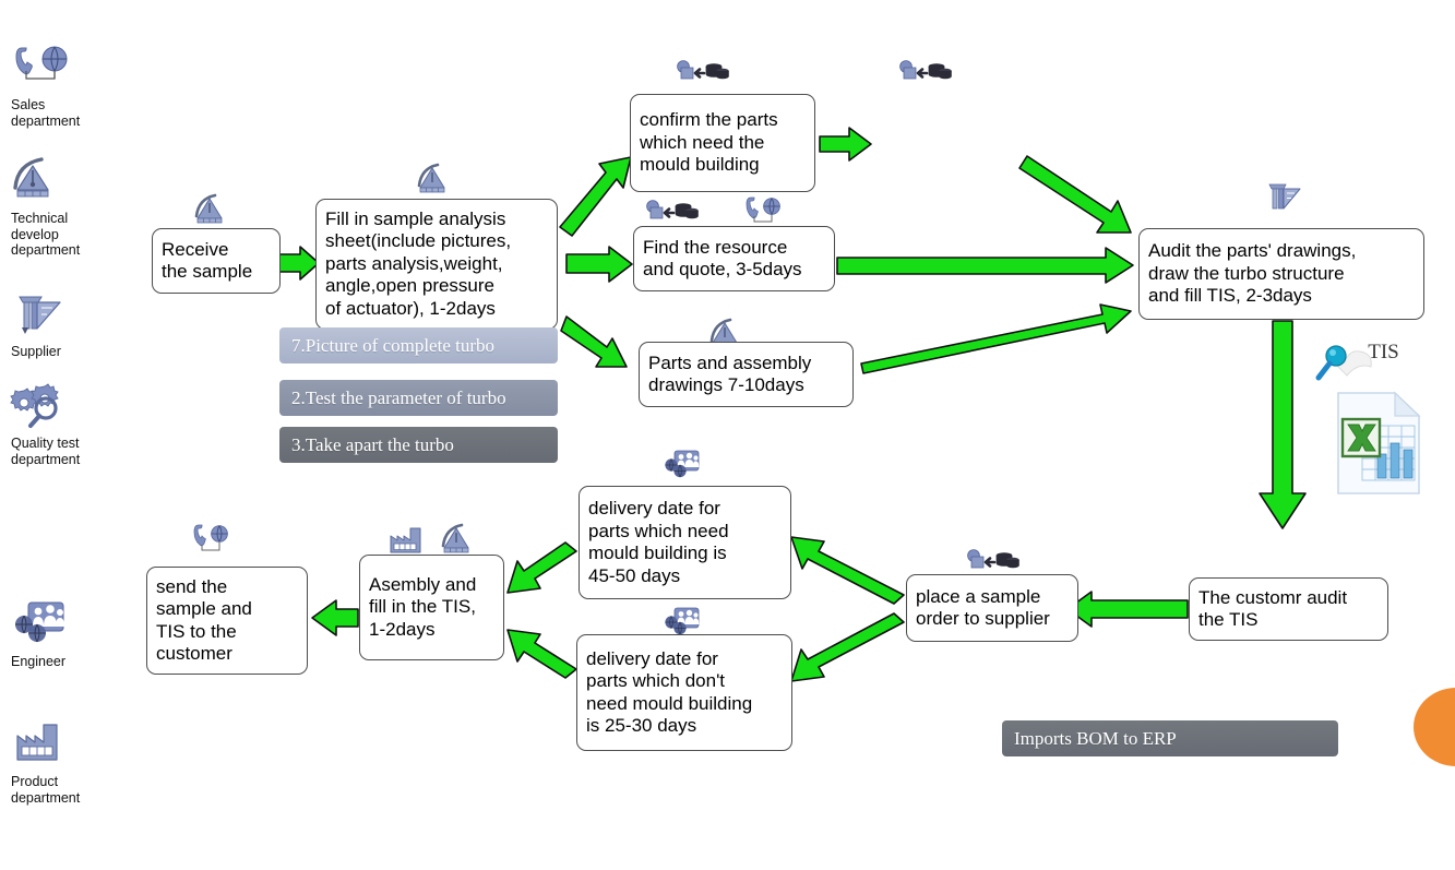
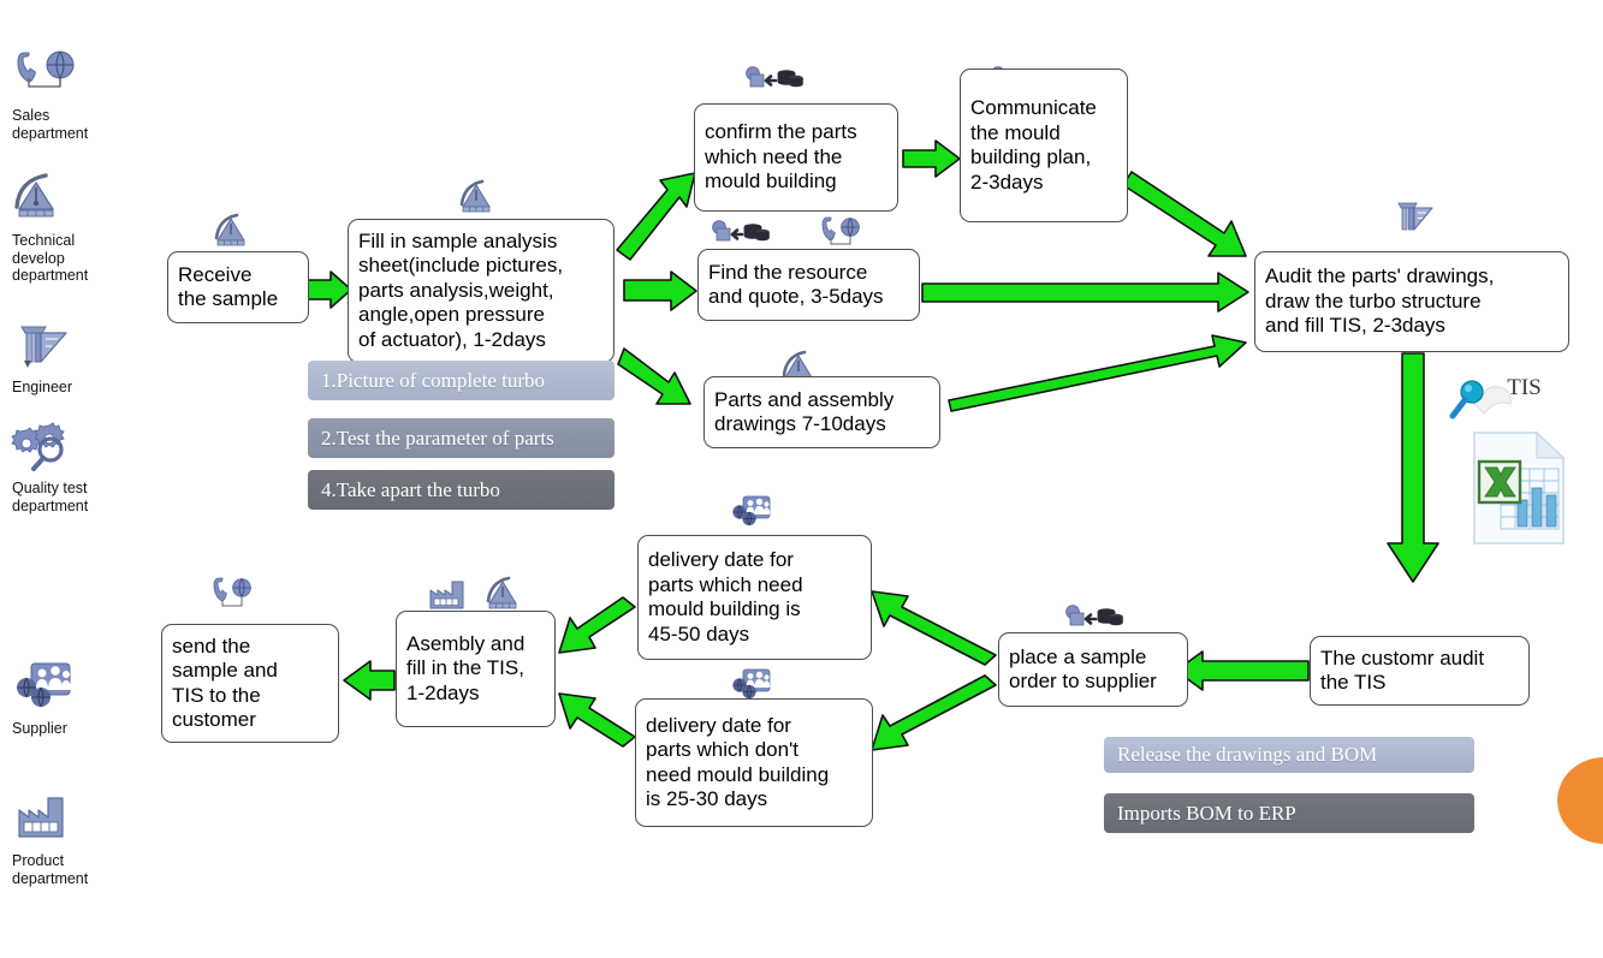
  Sales
  department
  Technical
  develop
  department
- Supplier
+ Engineer
  Quality test
  department
- Engineer
+ Supplier
  Product
  department
  TIS
  Receive
  the sample
  Fill in sample analysis
  sheet(include pictures,
  parts analysis,weight,
  angle,open pressure
  of actuator), 1-2days
  confirm the parts
  which need the
  mould building
+ Communicate
+ the mould
+ building plan,
+ 2-3days
  Find the resource
  and quote, 3-5days
  Parts and assembly
  drawings 7-10days
  Audit the parts' drawings,
  draw the turbo structure
  and fill TIS, 2-3days
  The customr audit
  the TIS
  place a sample
  order to supplier
  delivery date for
  parts which need
  mould building is
  45-50 days
  delivery date for
  parts which don't
  need mould building
  is 25-30 days
  Asembly and
  fill in the TIS,
  1-2days
  send the
  sample and
  TIS to the
  customer
- 7.Picture of complete turbo
+ 1.Picture of complete turbo
- 2.Test the parameter of turbo
+ 2.Test the parameter of parts
- 3.Take apart the turbo
+ 4.Take apart the turbo
+ Release the drawings and BOM
  Imports BOM to ERP
